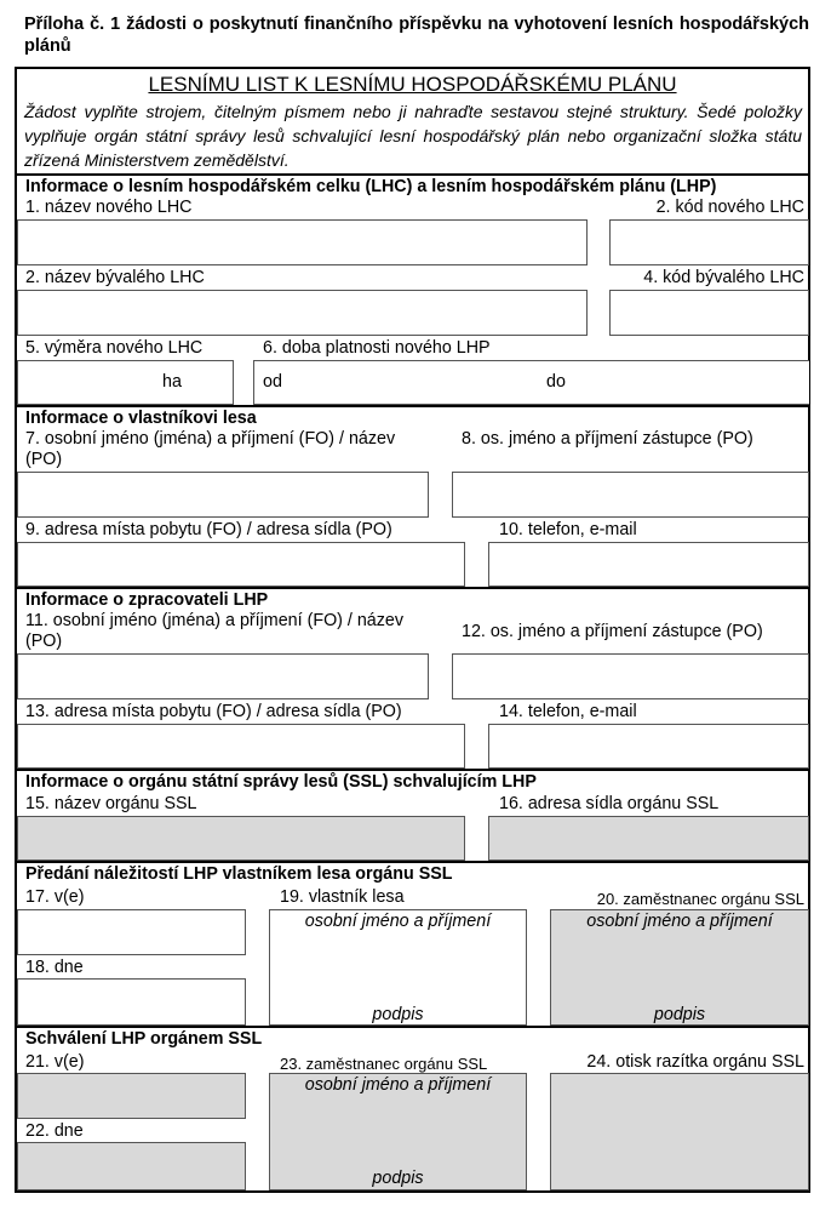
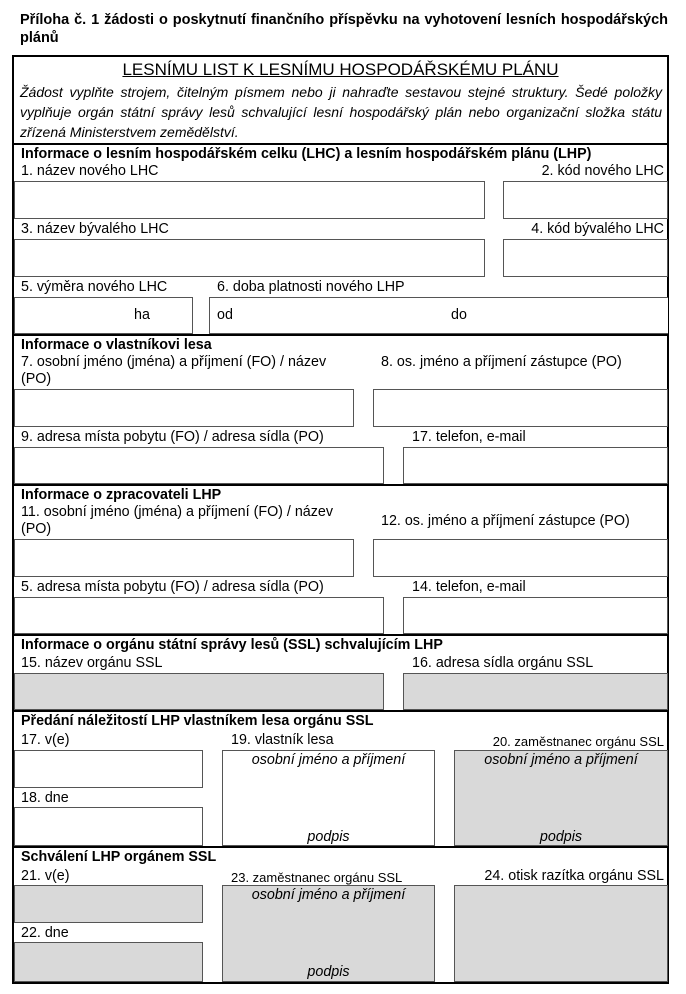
  Příloha č. 1 žádosti o poskytnutí finančního příspěvku na vyhotovení lesních hospodářských plánů
  LESNÍMU LIST K LESNÍMU HOSPODÁŘSKÉMU PLÁNU
  Žádost vyplňte strojem, čitelným písmem nebo ji nahraďte sestavou stejné struktury. Šedé položky vyplňuje orgán státní správy lesů schvalující lesní hospodářský plán nebo organizační složka státu zřízená Ministerstvem zemědělství.
  Informace o lesním hospodářském celku (LHC) a lesním hospodářském plánu (LHP)
  1. název nového LHC
  2. kód nového LHC
- 2. název bývalého LHC
+ 3. název bývalého LHC
  4. kód bývalého LHC
  5. výměra nového LHC
  6. doba platnosti nového LHP
  ha
  od
  do
  Informace o vlastníkovi lesa
  7. osobní jméno (jména) a příjmení (FO) / název (PO)
  8. os. jméno a příjmení zástupce (PO)
  9. adresa místa pobytu (FO) / adresa sídla (PO)
- 10. telefon, e-mail
+ 17. telefon, e-mail
  Informace o zpracovateli LHP
  11. osobní jméno (jména) a příjmení (FO) / název (PO)
  12. os. jméno a příjmení zástupce (PO)
- 13. adresa místa pobytu (FO) / adresa sídla (PO)
+ 5. adresa místa pobytu (FO) / adresa sídla (PO)
  14. telefon, e-mail
  Informace o orgánu státní správy lesů (SSL) schvalujícím LHP
  15. název orgánu SSL
  16. adresa sídla orgánu SSL
  Předání náležitostí LHP vlastníkem lesa orgánu SSL
  17. v(e)
  19. vlastník lesa
  20. zaměstnanec orgánu SSL
  18. dne
  osobní jméno a příjmení
  podpis
  osobní jméno a příjmení
  podpis
  Schválení LHP orgánem SSL
  21. v(e)
  23. zaměstnanec orgánu SSL
  24. otisk razítka orgánu SSL
  22. dne
  osobní jméno a příjmení
  podpis
